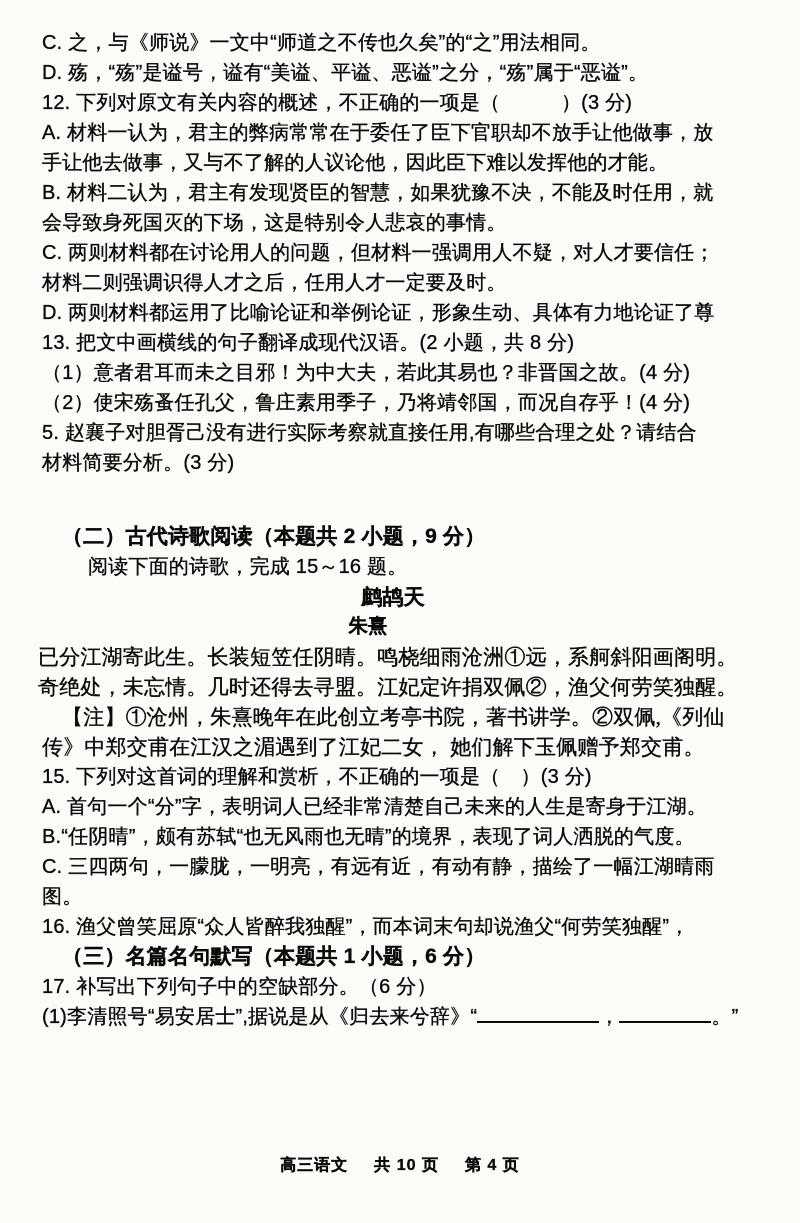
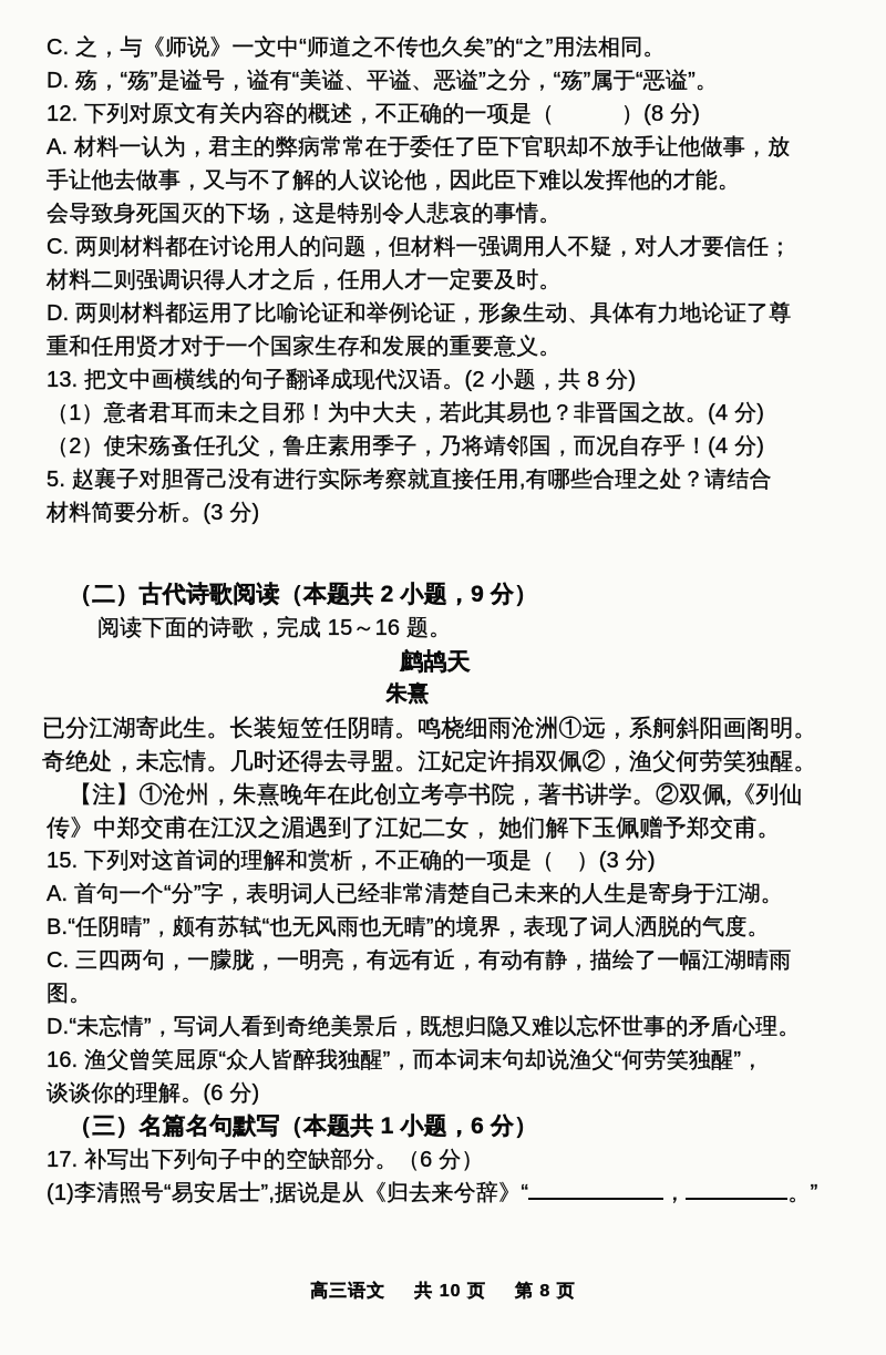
  C. 之，与《师说》一文中“师道之不传也久矣”的“之”用法相同。
  D. 殇，“殇”是谥号，谥有“美谥、平谥、恶谥”之分，“殇”属于“恶谥”。
- 12. 下列对原文有关内容的概述，不正确的一项是（ ）(3 分)
+ 12. 下列对原文有关内容的概述，不正确的一项是（ ）(8 分)
  A. 材料一认为，君主的弊病常常在于委任了臣下官职却不放手让他做事，放
  手让他去做事，又与不了解的人议论他，因此臣下难以发挥他的才能。
- B. 材料二认为，君主有发现贤臣的智慧，如果犹豫不决，不能及时任用，就
  会导致身死国灭的下场，这是特别令人悲哀的事情。
  C. 两则材料都在讨论用人的问题，但材料一强调用人不疑，对人才要信任；
  材料二则强调识得人才之后，任用人才一定要及时。
  D. 两则材料都运用了比喻论证和举例论证，形象生动、具体有力地论证了尊
+ 重和任用贤才对于一个国家生存和发展的重要意义。
  13. 把文中画横线的句子翻译成现代汉语。(2 小题，共 8 分)
  （1）意者君耳而未之目邪！为中大夫，若此其易也？非晋国之故。(4 分)
  （2）使宋殇蚤任孔父，鲁庄素用季子，乃将靖邻国，而况自存乎！(4 分)
  5. 赵襄子对胆胥己没有进行实际考察就直接任用,有哪些合理之处？请结合
  材料简要分析。(3 分)
  （二）古代诗歌阅读（本题共 2 小题，9 分）
  阅读下面的诗歌，完成 15～16 题。
  鹧鸪天
  朱熹
  已分江湖寄此生。长装短笠任阴晴。鸣桡细雨沧洲①远，系舸斜阳画阁明。
  奇绝处，未忘情。几时还得去寻盟。江妃定许捐双佩②，渔父何劳笑独醒。
  【注】①沧州，朱熹晚年在此创立考亭书院，著书讲学。②双佩,《列仙
  传》中郑交甫在江汉之湄遇到了江妃二女， 她们解下玉佩赠予郑交甫。
  15. 下列对这首词的理解和赏析，不正确的一项是（ ）(3 分)
  A. 首句一个“分”字，表明词人已经非常清楚自己未来的人生是寄身于江湖。
  B.“任阴晴”，颇有苏轼“也无风雨也无晴”的境界，表现了词人洒脱的气度。
  C. 三四两句，一朦胧，一明亮，有远有近，有动有静，描绘了一幅江湖晴雨
  图。
+ D.“未忘情”，写词人看到奇绝美景后，既想归隐又难以忘怀世事的矛盾心理。
  16. 渔父曾笑屈原“众人皆醉我独醒”，而本词末句却说渔父“何劳笑独醒”，
+ 谈谈你的理解。(6 分)
  （三）名篇名句默写（本题共 1 小题，6 分）
  17. 补写出下列句子中的空缺部分。（6 分）
  (1)李清照号“易安居士”,据说是从《归去来兮辞》“ ， 。”
- 高三语文 共 10 页 第 4 页
+ 高三语文 共 10 页 第 8 页
